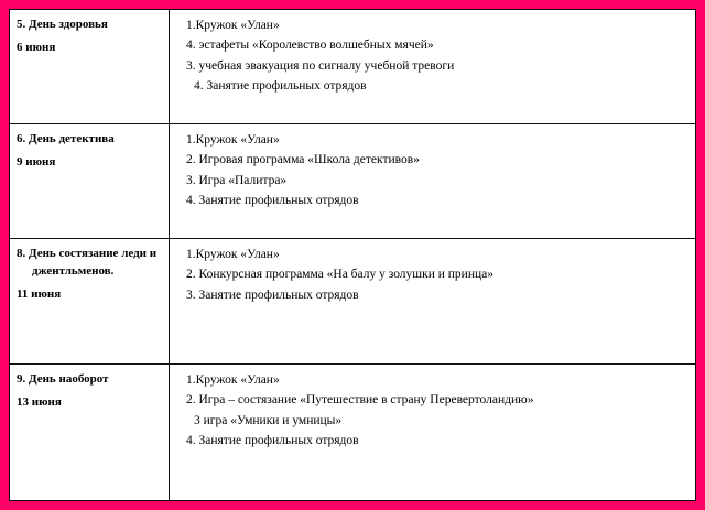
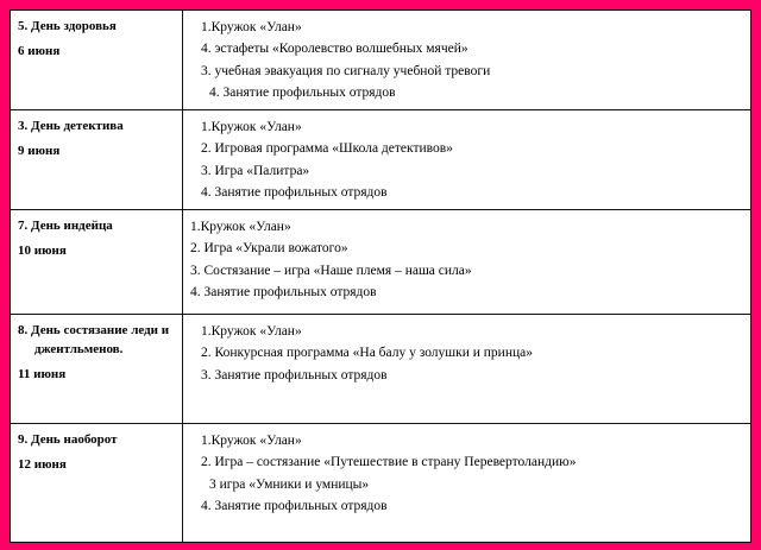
  5. День здоровья 6 июня	1.Кружок «Улан» 4. эстафеты «Королевство волшебных мячей» 3. учебная эвакуация по сигналу учебной тревоги 4. Занятие профильных отрядов
- 6. День детектива 9 июня	1.Кружок «Улан» 2. Игровая программа «Школа детективов» 3. Игра «Палитра» 4. Занятие профильных отрядов
+ 3. День детектива 9 июня	1.Кружок «Улан» 2. Игровая программа «Школа детективов» 3. Игра «Палитра» 4. Занятие профильных отрядов
+ 7. День индейца 10 июня	1.Кружок «Улан» 2. Игра «Украли вожатого» 3. Состязание – игра «Наше племя – наша сила» 4. Занятие профильных отрядов
  8. День состязание леди и джентльменов. 11 июня	1.Кружок «Улан» 2. Конкурсная программа «На балу у золушки и принца» 3. Занятие профильных отрядов
- 9. День наоборот 13 июня	1.Кружок «Улан» 2. Игра – состязание «Путешествие в страну Перевертоландию» 3 игра «Умники и умницы» 4. Занятие профильных отрядов
+ 9. День наоборот 12 июня	1.Кружок «Улан» 2. Игра – состязание «Путешествие в страну Перевертоландию» 3 игра «Умники и умницы» 4. Занятие профильных отрядов
